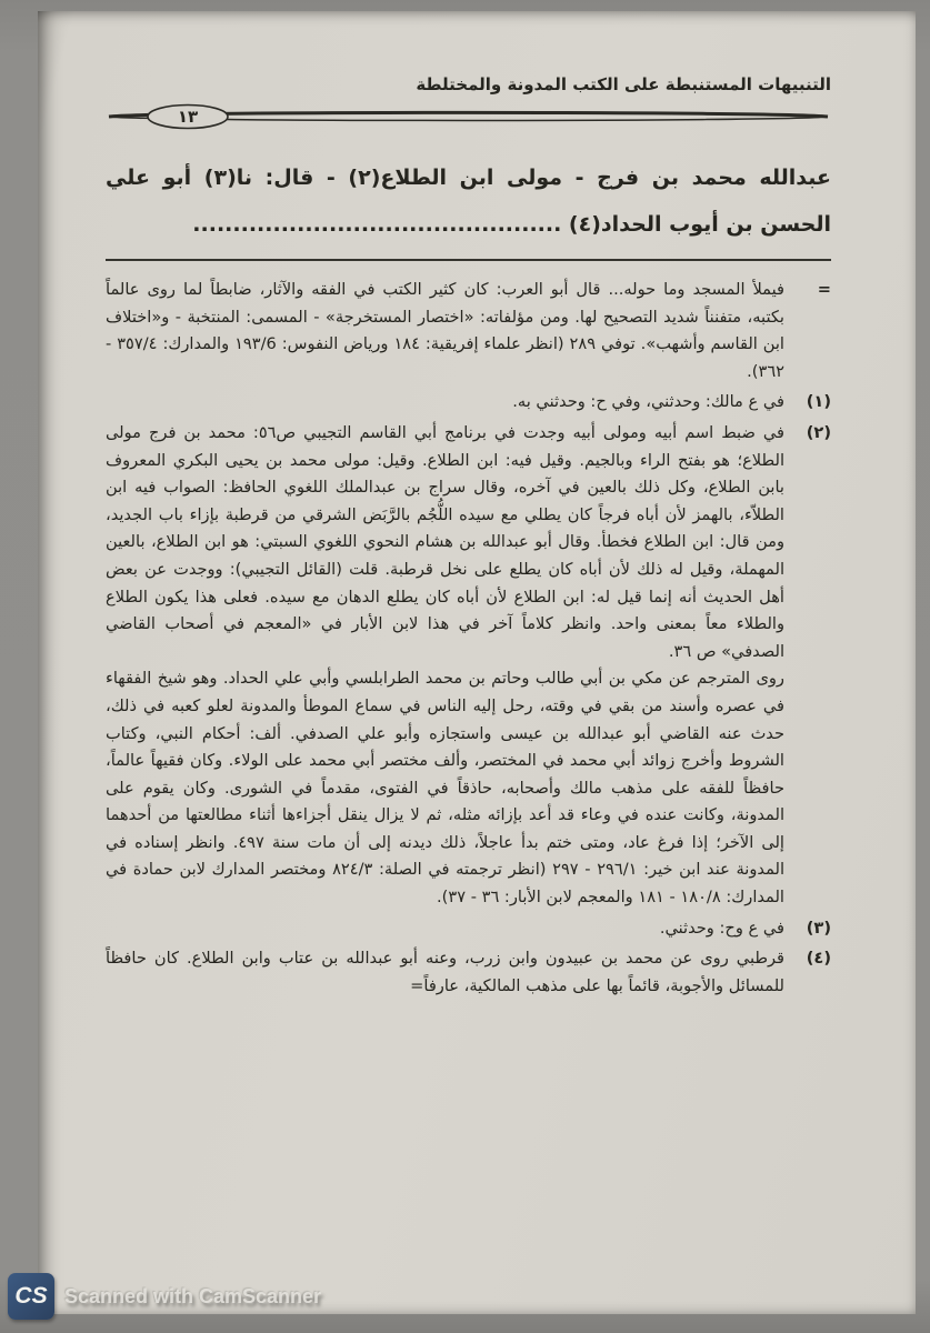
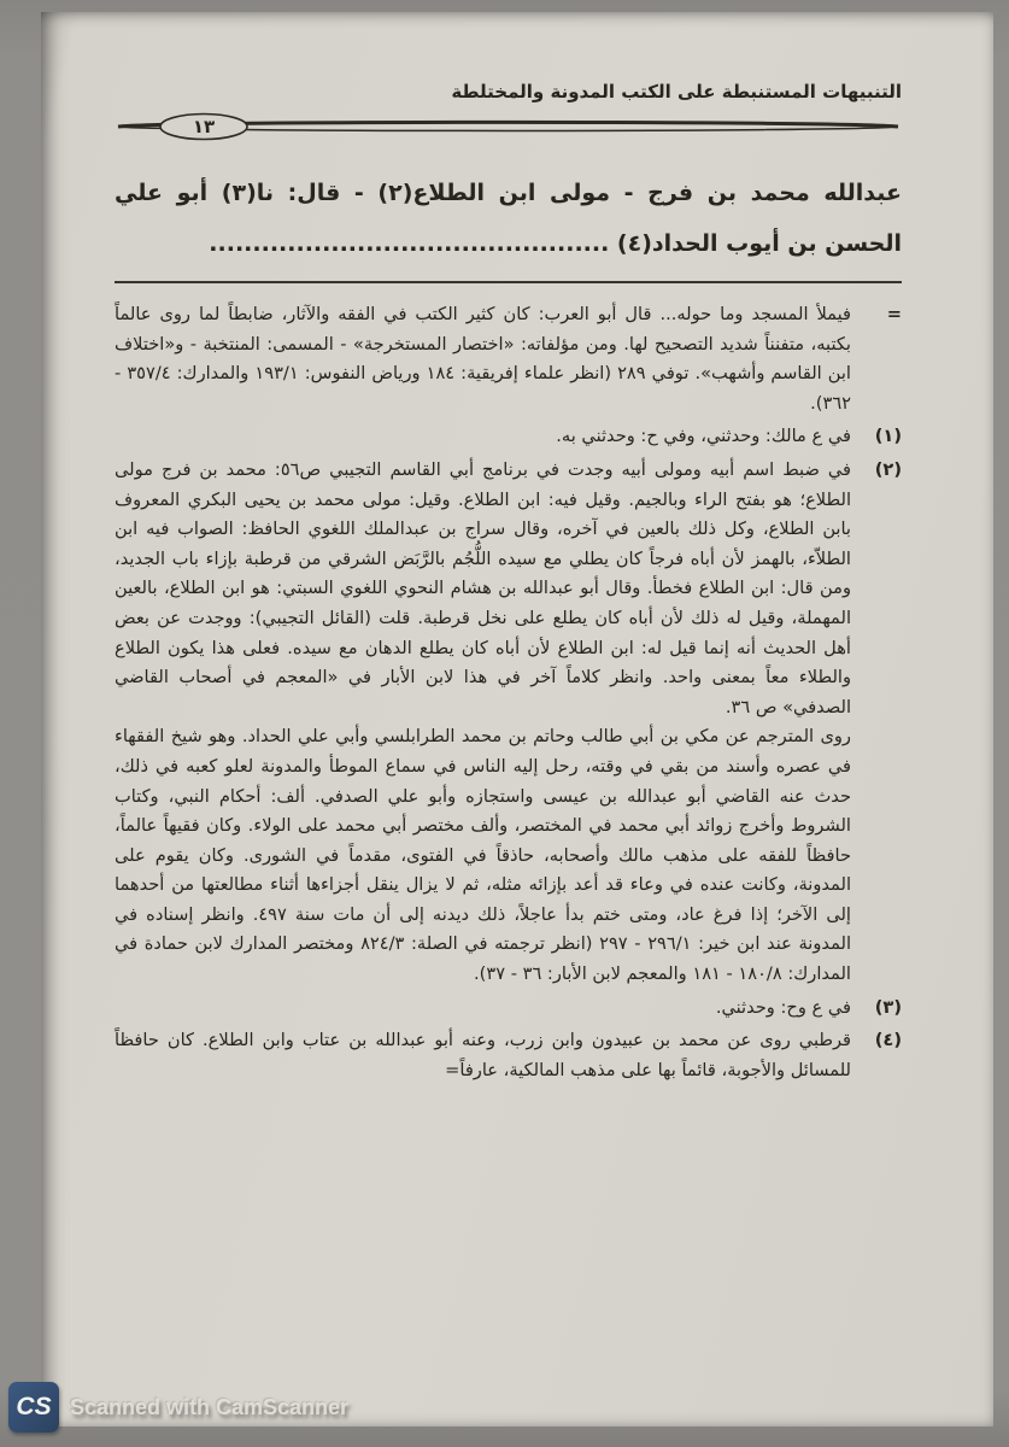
  التنبيهات المستنبطة على الكتب المدونة والمختلطة
  ١٣
  عبدالله محمد بن فرج - مولى ابن الطلاع(٢) - قال: نا(٣) أبو علي
  الحسن بن أيوب الحداد(٤) ..............................................
  =
- فيملأ المسجد وما حوله... قال أبو العرب: كان كثير الكتب في الفقه والآثار، ضابطاً لما روى عالماً بكتبه، متفنناً شديد التصحيح لها. ومن مؤلفاته: «اختصار المستخرجة» - المسمى: المنتخبة - و«اختلاف ابن القاسم وأشهب». توفي ٢٨٩ (انظر علماء إفريقية: ١٨٤ ورياض النفوس: ١٩٣/6 والمدارك: ٣٥٧/٤ - ٣٦٢).
+ فيملأ المسجد وما حوله... قال أبو العرب: كان كثير الكتب في الفقه والآثار، ضابطاً لما روى عالماً بكتبه، متفنناً شديد التصحيح لها. ومن مؤلفاته: «اختصار المستخرجة» - المسمى: المنتخبة - و«اختلاف ابن القاسم وأشهب». توفي ٢٨٩ (انظر علماء إفريقية: ١٨٤ ورياض النفوس: ١٩٣/١ والمدارك: ٣٥٧/٤ - ٣٦٢).
  (١)
  في ع مالك: وحدثني، وفي ح: وحدثني به.
  (٢)
  في ضبط اسم أبيه ومولى أبيه وجدت في برنامج أبي القاسم التجيبي ص٥٦: محمد بن فرج مولى الطلاع؛ هو بفتح الراء وبالجيم. وقيل فيه: ابن الطلاع. وقيل: مولى محمد بن يحيى البكري المعروف بابن الطلاع، وكل ذلك بالعين في آخره، وقال سراج بن عبدالملك اللغوي الحافظ: الصواب فيه ابن الطلاّء، بالهمز لأن أباه فرجاً كان يطلي مع سيده اللُّجُم بالرَّبَض الشرقي من قرطبة بإزاء باب الجديد، ومن قال: ابن الطلاع فخطأ. وقال أبو عبدالله بن هشام النحوي اللغوي السبتي: هو ابن الطلاع، بالعين المهملة، وقيل له ذلك لأن أباه كان يطلع على نخل قرطبة. قلت (القائل التجيبي): ووجدت عن بعض أهل الحديث أنه إنما قيل له: ابن الطلاع لأن أباه كان يطلع الدهان مع سيده. فعلى هذا يكون الطلاع والطلاء معاً بمعنى واحد. وانظر كلاماً آخر في هذا لابن الأبار في «المعجم في أصحاب القاضي الصدفي» ص ٣٦.
  روى المترجم عن مكي بن أبي طالب وحاتم بن محمد الطرابلسي وأبي علي الحداد. وهو شيخ الفقهاء في عصره وأسند من بقي في وقته، رحل إليه الناس في سماع الموطأ والمدونة لعلو كعبه في ذلك، حدث عنه القاضي أبو عبدالله بن عيسى واستجازه وأبو علي الصدفي. ألف: أحكام النبي، وكتاب الشروط وأخرج زوائد أبي محمد في المختصر، وألف مختصر أبي محمد على الولاء. وكان فقيهاً عالماً، حافظاً للفقه على مذهب مالك وأصحابه، حاذقاً في الفتوى، مقدماً في الشورى. وكان يقوم على المدونة، وكانت عنده في وعاء قد أعد بإزائه مثله، ثم لا يزال ينقل أجزاءها أثناء مطالعتها من أحدهما إلى الآخر؛ إذا فرغ عاد، ومتى ختم بدأ عاجلاً، ذلك ديدنه إلى أن مات سنة ٤٩٧. وانظر إسناده في المدونة عند ابن خير: ٢٩٦/١ - ٢٩٧ (انظر ترجمته في الصلة: ٨٢٤/٣ ومختصر المدارك لابن حمادة في المدارك: ١٨٠/٨ - ١٨١ والمعجم لابن الأبار: ٣٦ - ٣٧).
  (٣)
  في ع وح: وحدثني.
  (٤)
  قرطبي روى عن محمد بن عبيدون وابن زرب، وعنه أبو عبدالله بن عتاب وابن الطلاع. كان حافظاً للمسائل والأجوبة، قائماً بها على مذهب المالكية، عارفاً=
  CS
  Scanned with CamScanner
